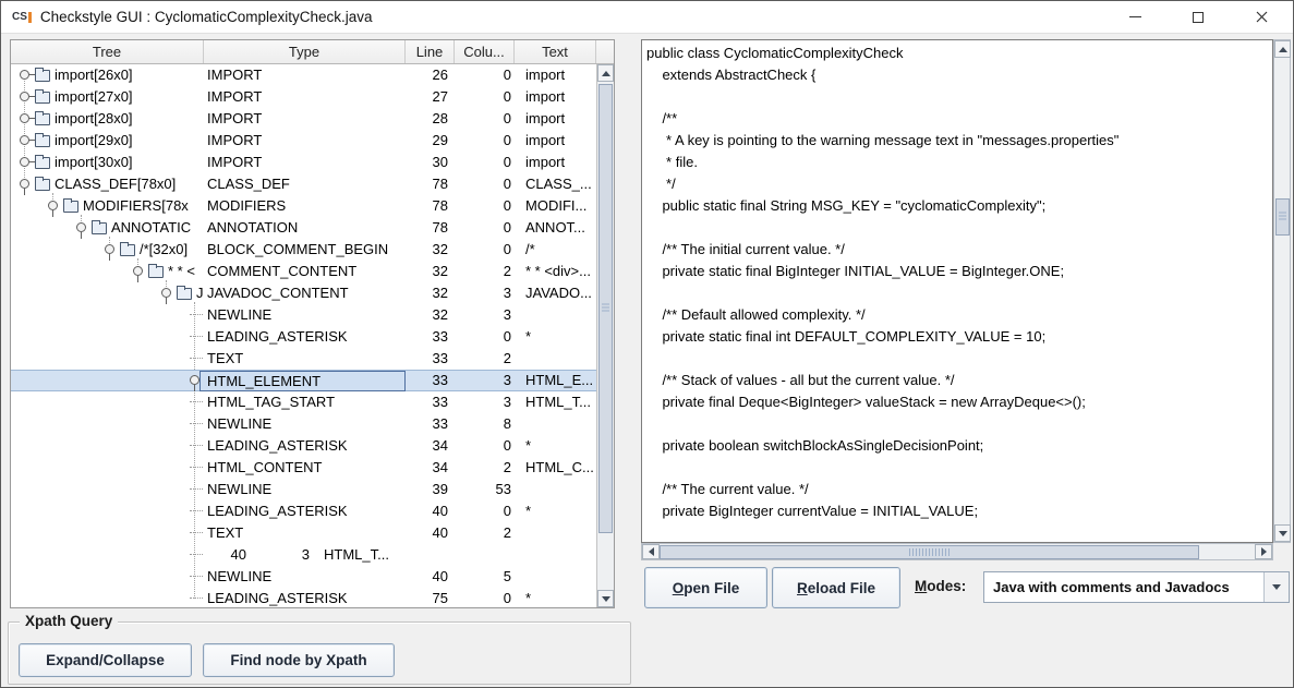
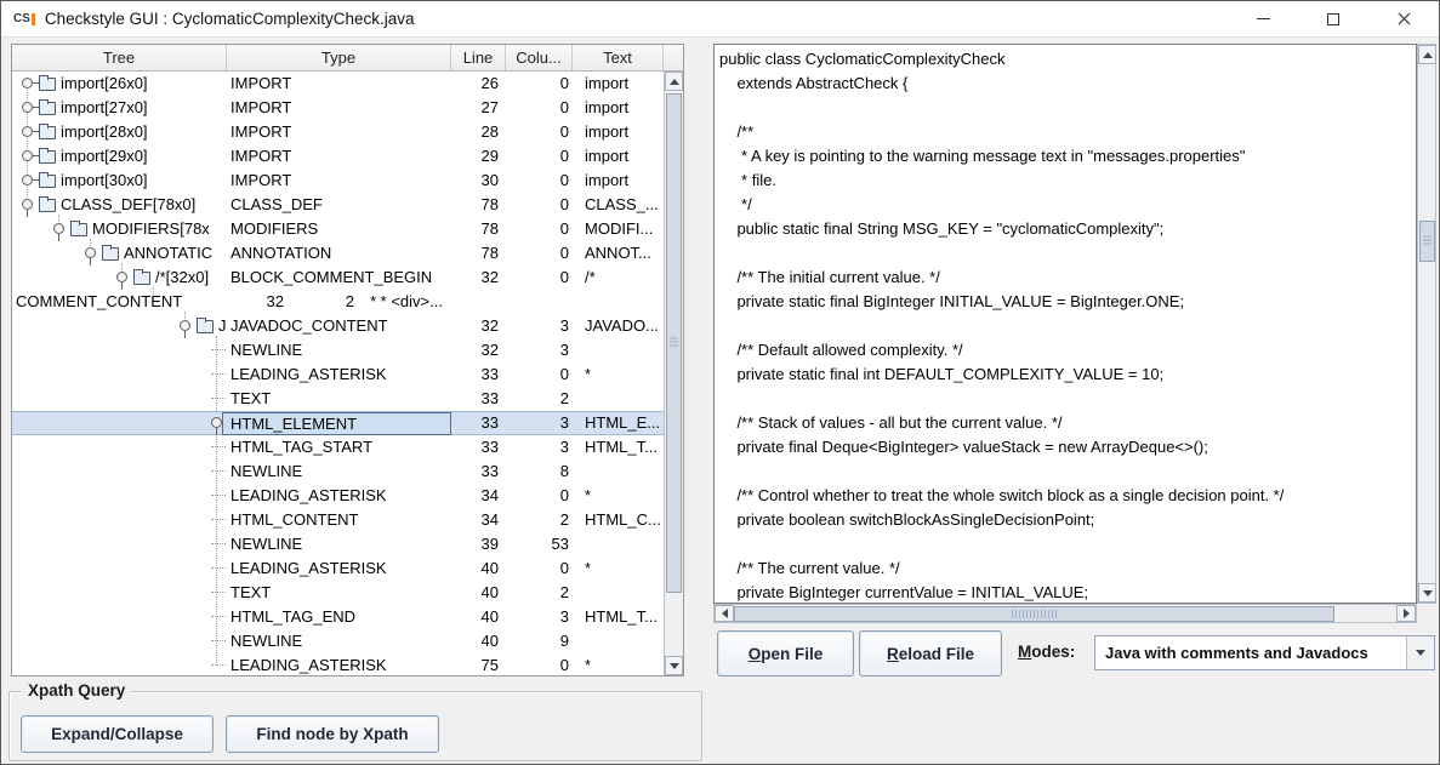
  CS
  Checkstyle GUI : CyclomaticComplexityCheck.java
  Tree
  Type
  Line
  Colu...
  Text
  import[26x0]
  IMPORT
  26
  0
  import
  import[27x0]
  IMPORT
  27
  0
  import
  import[28x0]
  IMPORT
  28
  0
  import
  import[29x0]
  IMPORT
  29
  0
  import
  import[30x0]
  IMPORT
  30
  0
  import
  CLASS_DEF[78x0]
  CLASS_DEF
  78
  0
  CLASS_...
  MODIFIERS[78x
  MODIFIERS
  78
  0
  MODIFI...
  ANNOTATIC
  ANNOTATION
  78
  0
  ANNOT...
  /*[32x0]
  BLOCK_COMMENT_BEGIN
  32
  0
  /*
- * * <
  COMMENT_CONTENT
  32
  2
  * * <div>...
  J
  JAVADOC_CONTENT
  32
  3
  JAVADO...
  NEWLINE
  32
  3
  LEADING_ASTERISK
  33
  0
  *
  TEXT
  33
  2
  HTML_ELEMENT
  33
  3
  HTML_E...
  HTML_TAG_START
  33
  3
  HTML_T...
  NEWLINE
  33
  8
  LEADING_ASTERISK
  34
  0
  *
  HTML_CONTENT
  34
  2
  HTML_C...
  NEWLINE
  39
  53
  LEADING_ASTERISK
  40
  0
  *
  TEXT
  40
  2
+ HTML_TAG_END
  40
  3
  HTML_T...
  NEWLINE
  40
- 5
+ 9
  LEADING_ASTERISK
  75
  0
  *
  public class CyclomaticComplexityCheck
  extends AbstractCheck {
  /**
  * A key is pointing to the warning message text in "messages.properties"
  * file.
  */
  public static final String MSG_KEY = "cyclomaticComplexity";
  /** The initial current value. */
  private static final BigInteger INITIAL_VALUE = BigInteger.ONE;
  /** Default allowed complexity. */
  private static final int DEFAULT_COMPLEXITY_VALUE = 10;
  /** Stack of values - all but the current value. */
  private final Deque<BigInteger> valueStack = new ArrayDeque<>();
+ /** Control whether to treat the whole switch block as a single decision point. */
  private boolean switchBlockAsSingleDecisionPoint;
  /** The current value. */
  private BigInteger currentValue = INITIAL_VALUE;
  O
  pen File
  R
  eload File
  Modes:
  Java with comments and Javadocs
  Xpath Query
  Expand/Collapse
  Find node by Xpath
